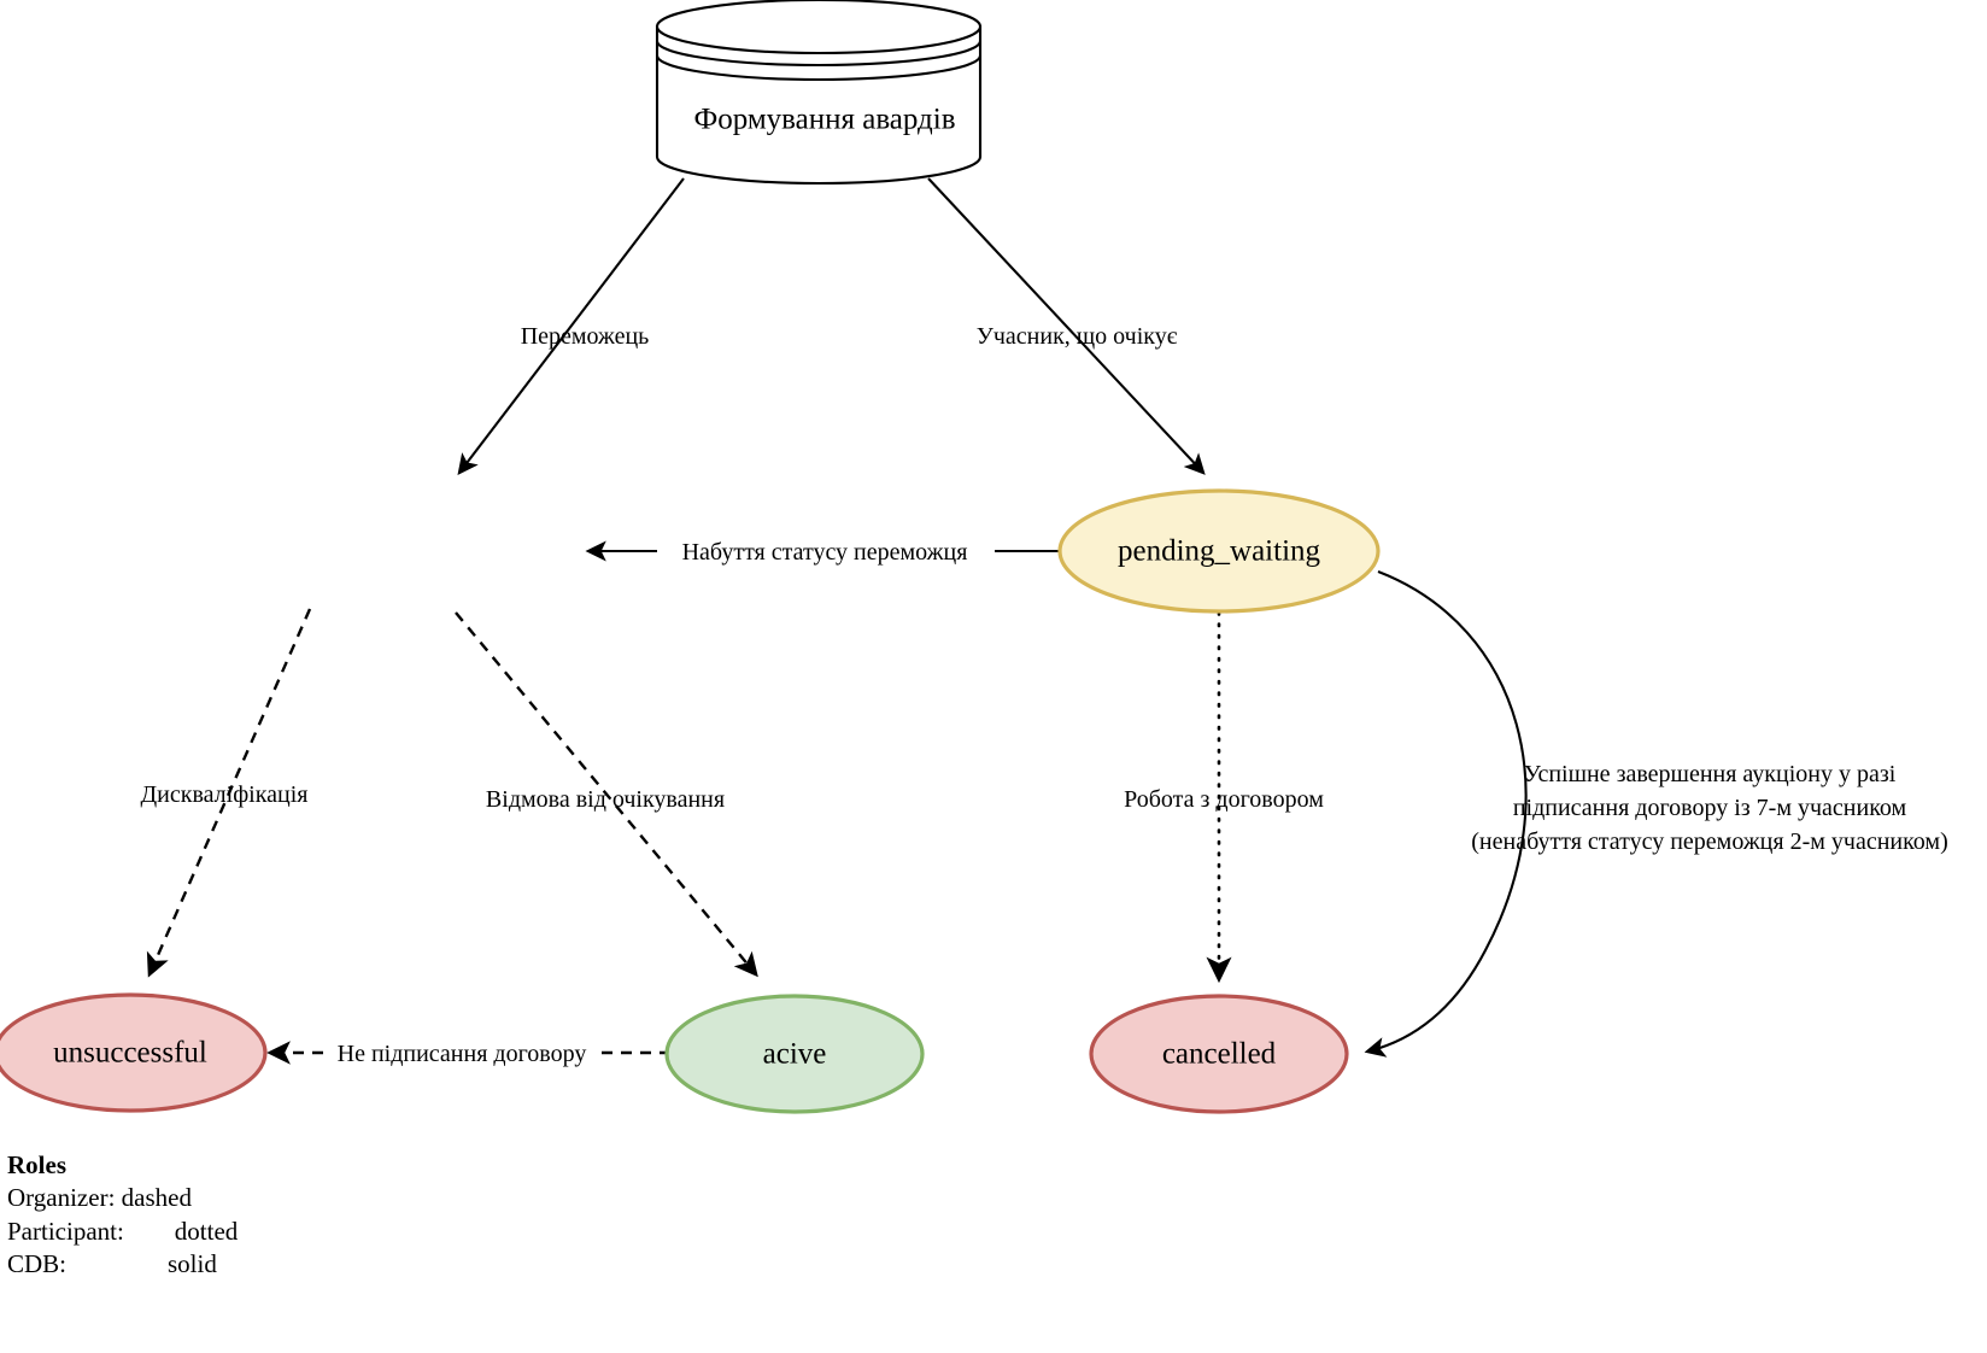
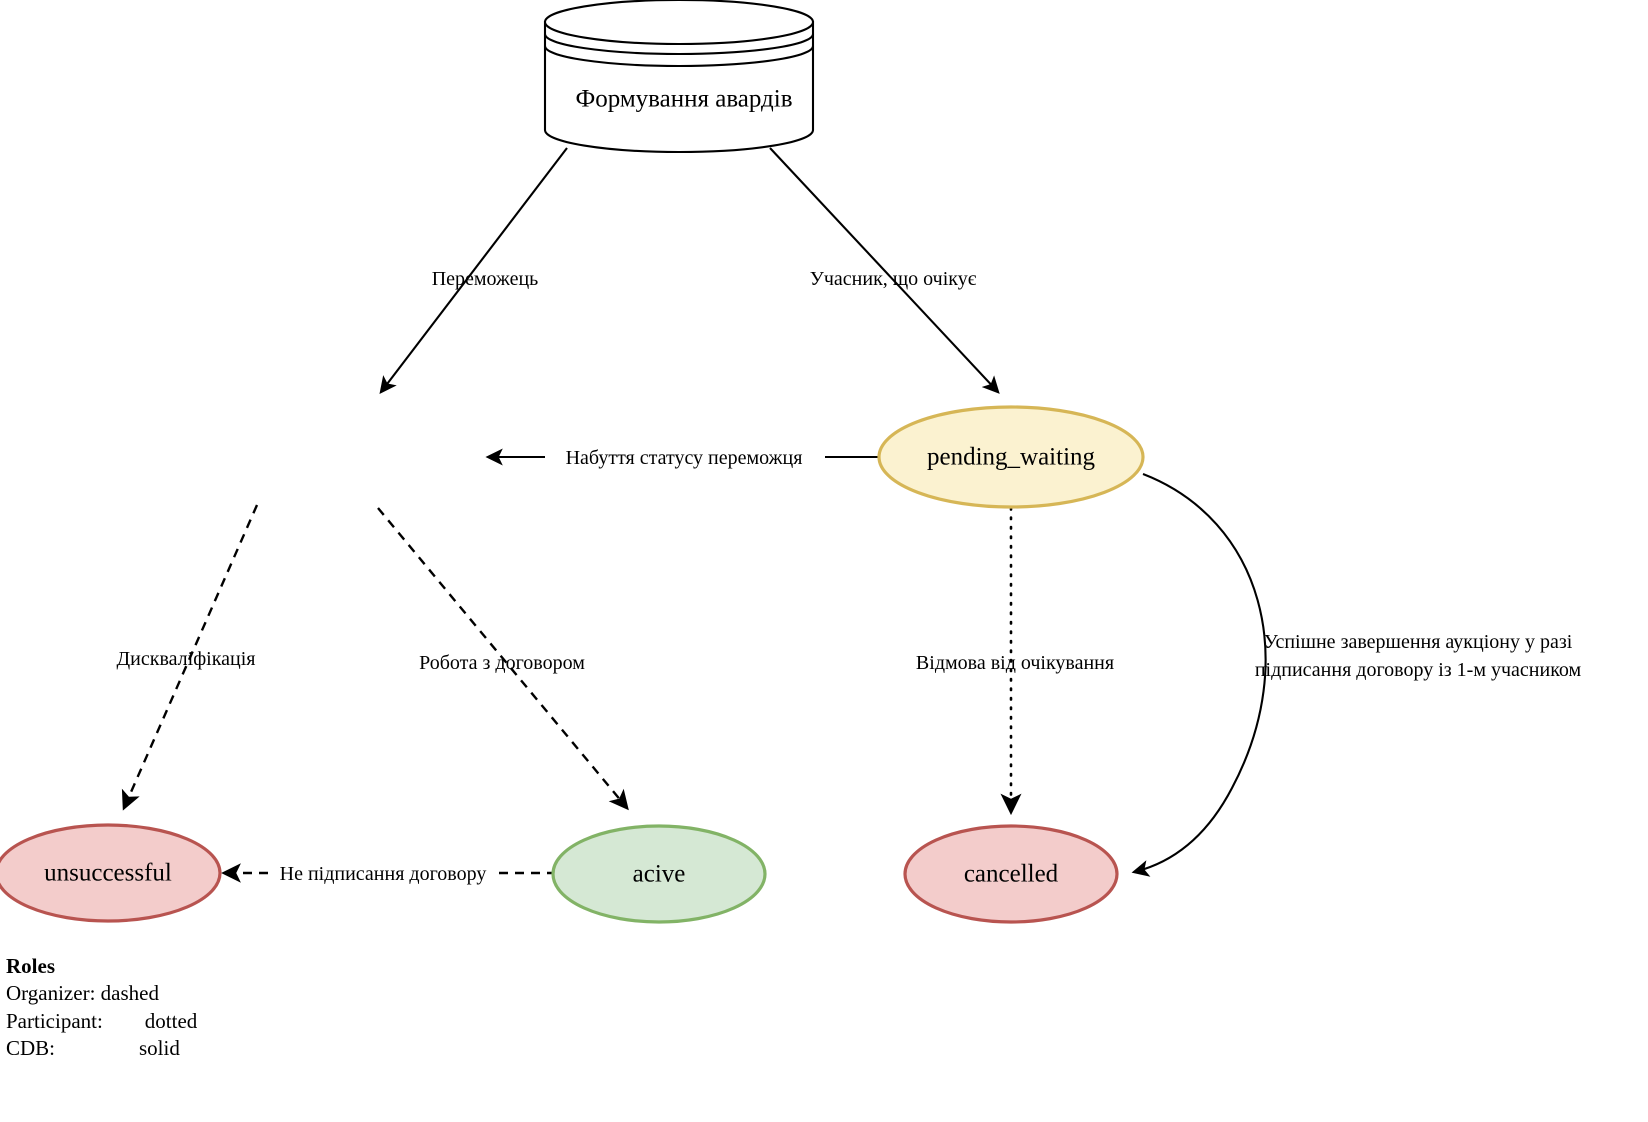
  Формування авардів
  Переможець
  Учасник, що очікує
  Набуття статусу переможця
  Дискваліфікація
- Відмова від очікування
+ Робота з договором
  Не підписання договору
- Робота з договором
+ Відмова від очікування
  Успішне завершення аукціону у разі
- підписання договору із 7-м учасником
+ підписання договору із 1-м учасником
- (ненабуття статусу переможця 2-м учасником)
  pending_waiting
  unsuccessful
  acive
  cancelled
  Roles
  Organizer: dashed
  Participant: dotted
  CDB: solid
